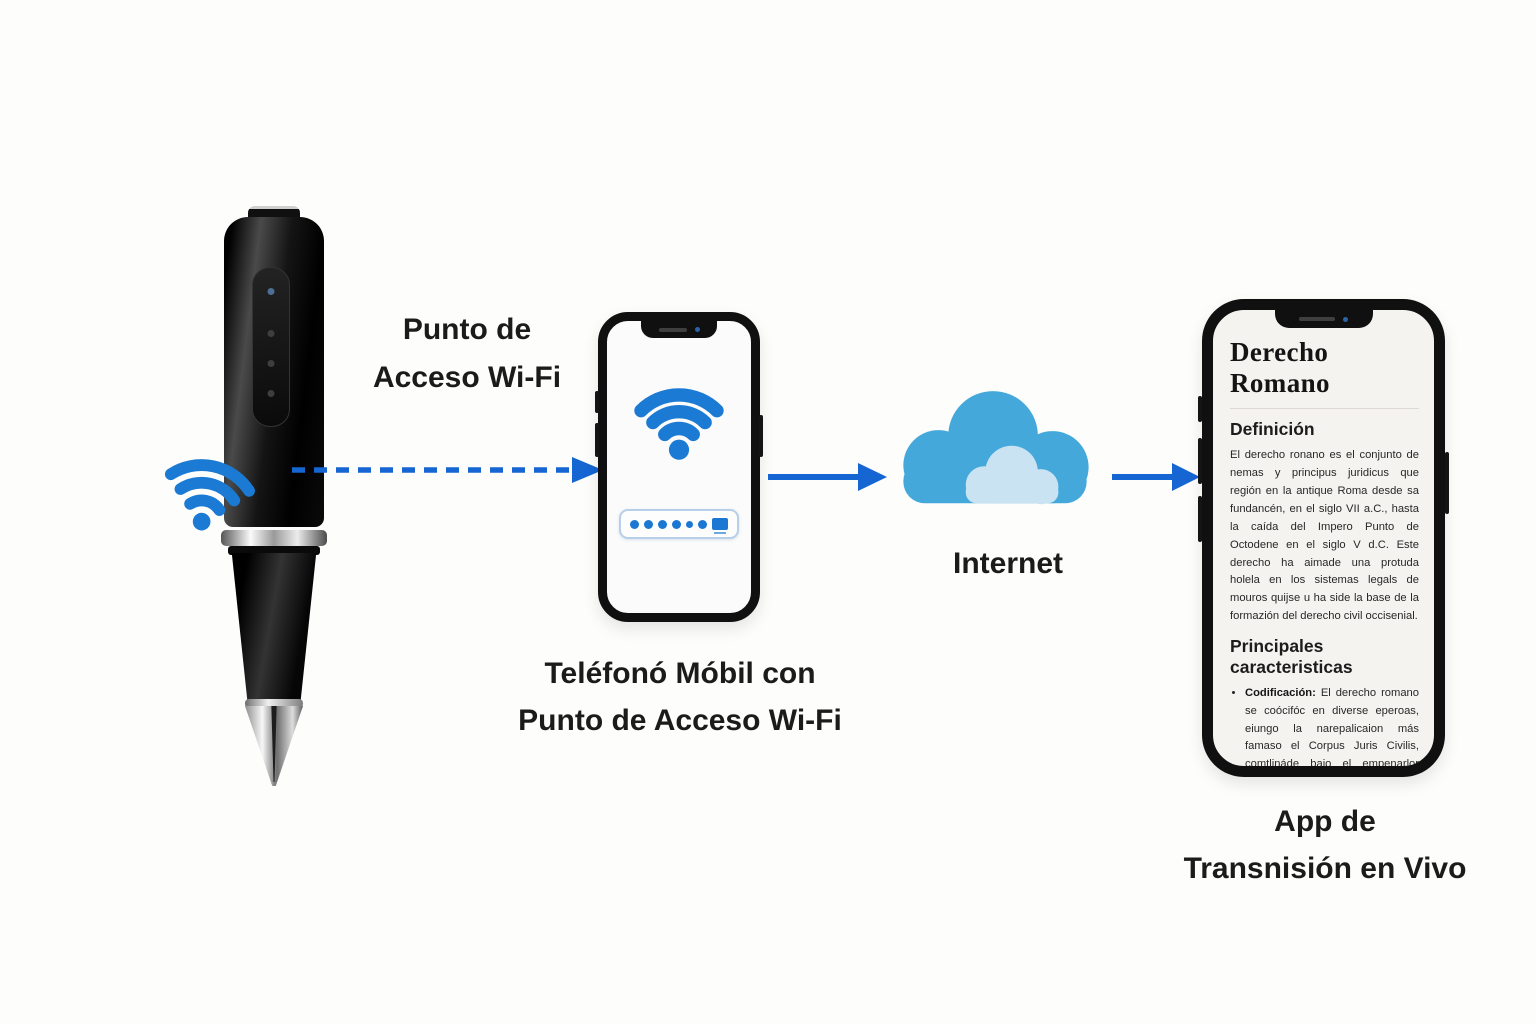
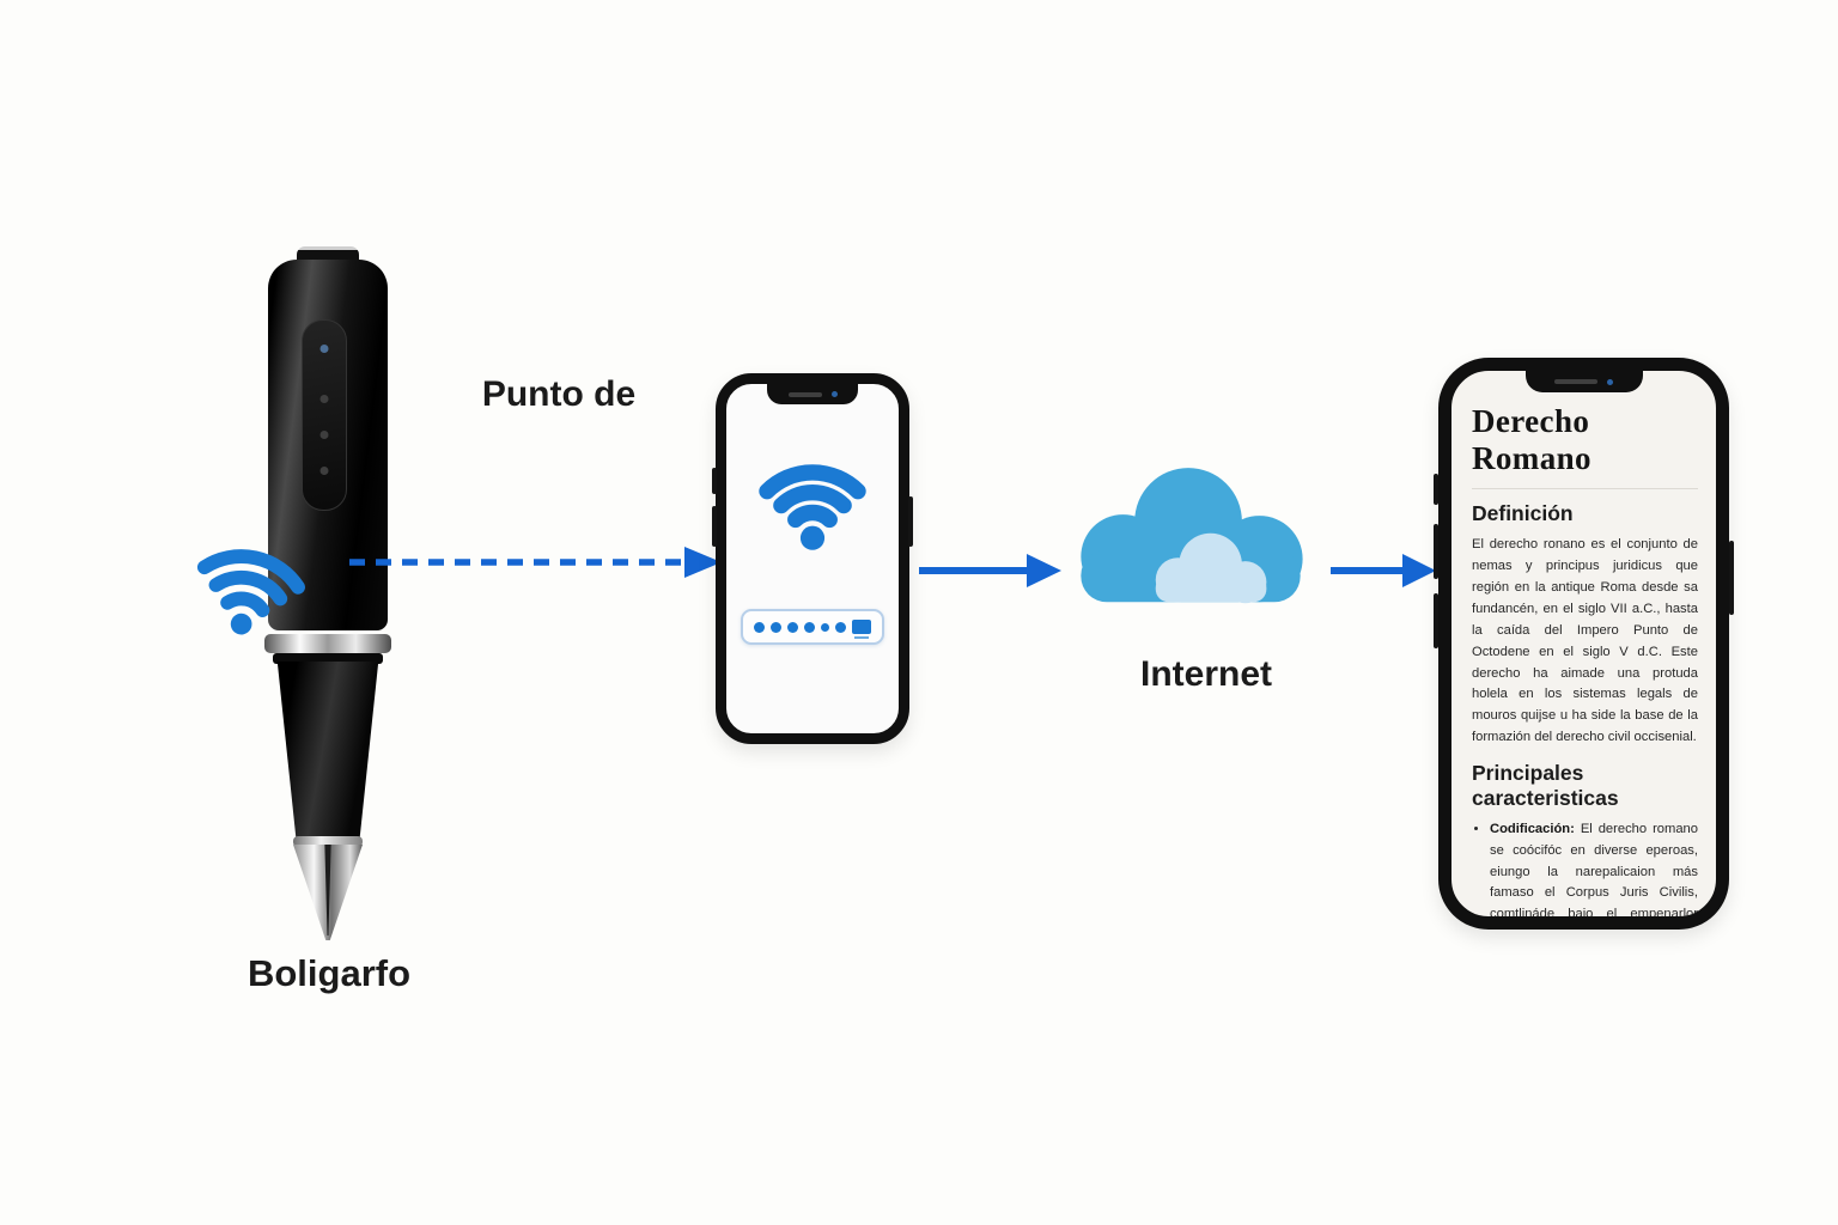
+ Boligarfo
  Punto de
- Acceso Wi-Fi
- Teléfonó Móbil con
- Punto de Acceso Wi-Fi
  Internet
  Derecho Romano
  Definición
  El derecho ronano es el conjunto de nemas y principus juridicus que región en la antique Roma desde sa fundancén, en el siglo VII a.C., hasta la caída del Impero Punto de Octodene en el siglo V d.C. Este derecho ha aimade una protuda holela en los sistemas legals de mouros quijse u ha side la base de la formazión del derecho civil occisenial.
  Principales caracteristicas
  Codificación: El derecho romano se coócifóc en diverse eperoas, eiungo la narepalicaion más famaso el Corpus Juris Civilis, comtlináde bajo el empenarlor
- App de
- Transnisión en Vivo
